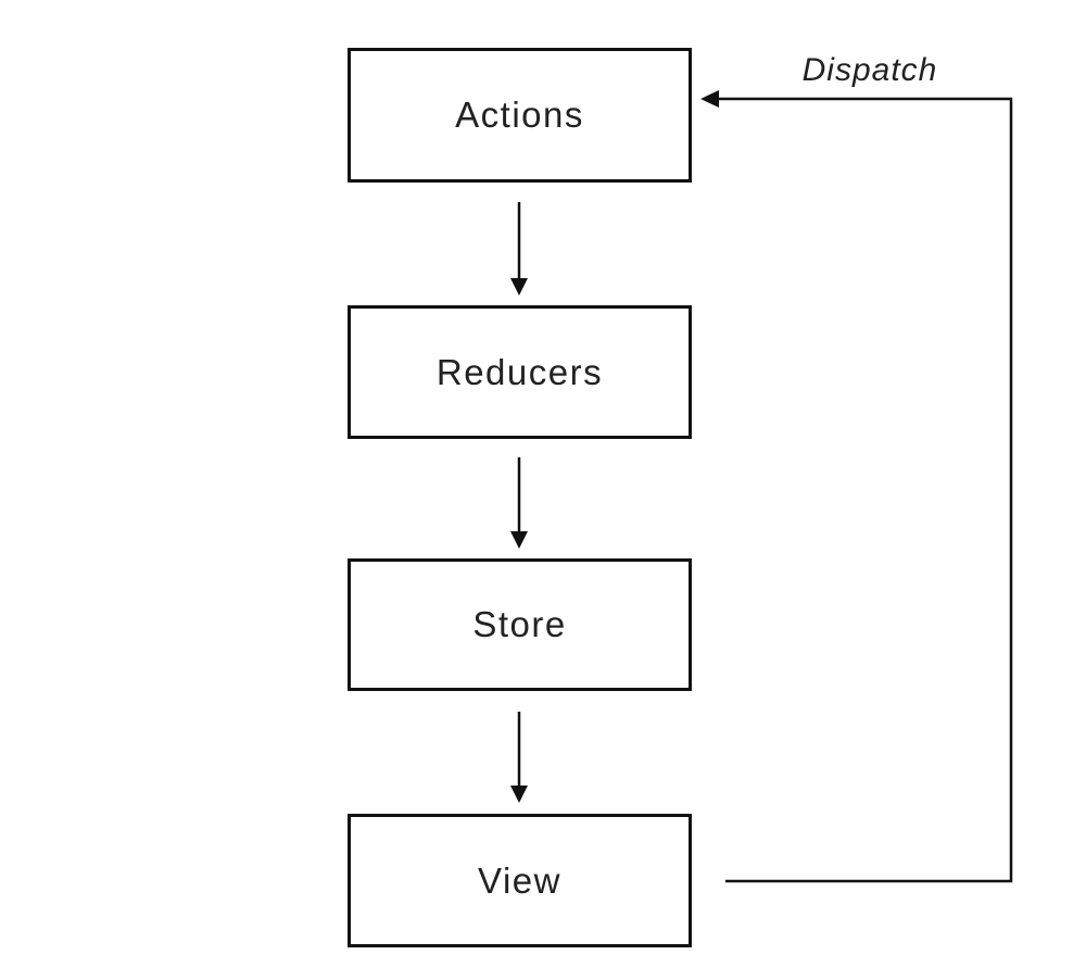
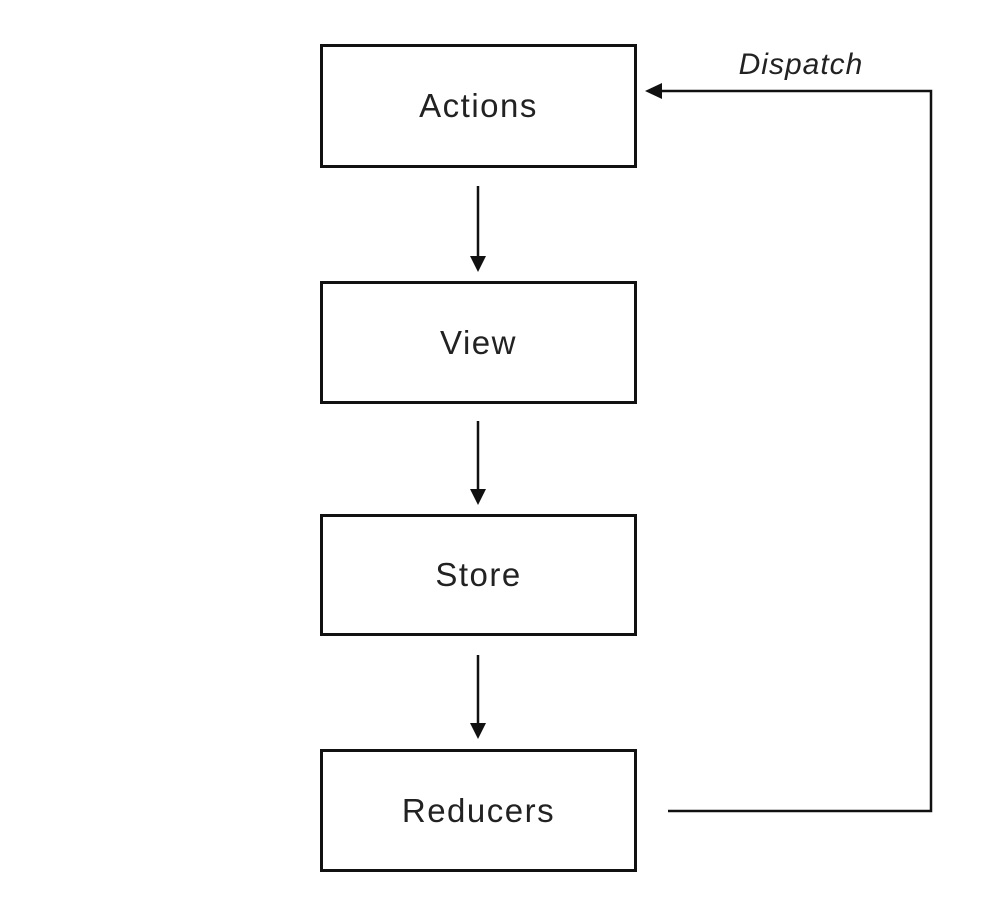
  Actions
- Reducers
+ View
  Store
- View
+ Reducers
  Dispatch
